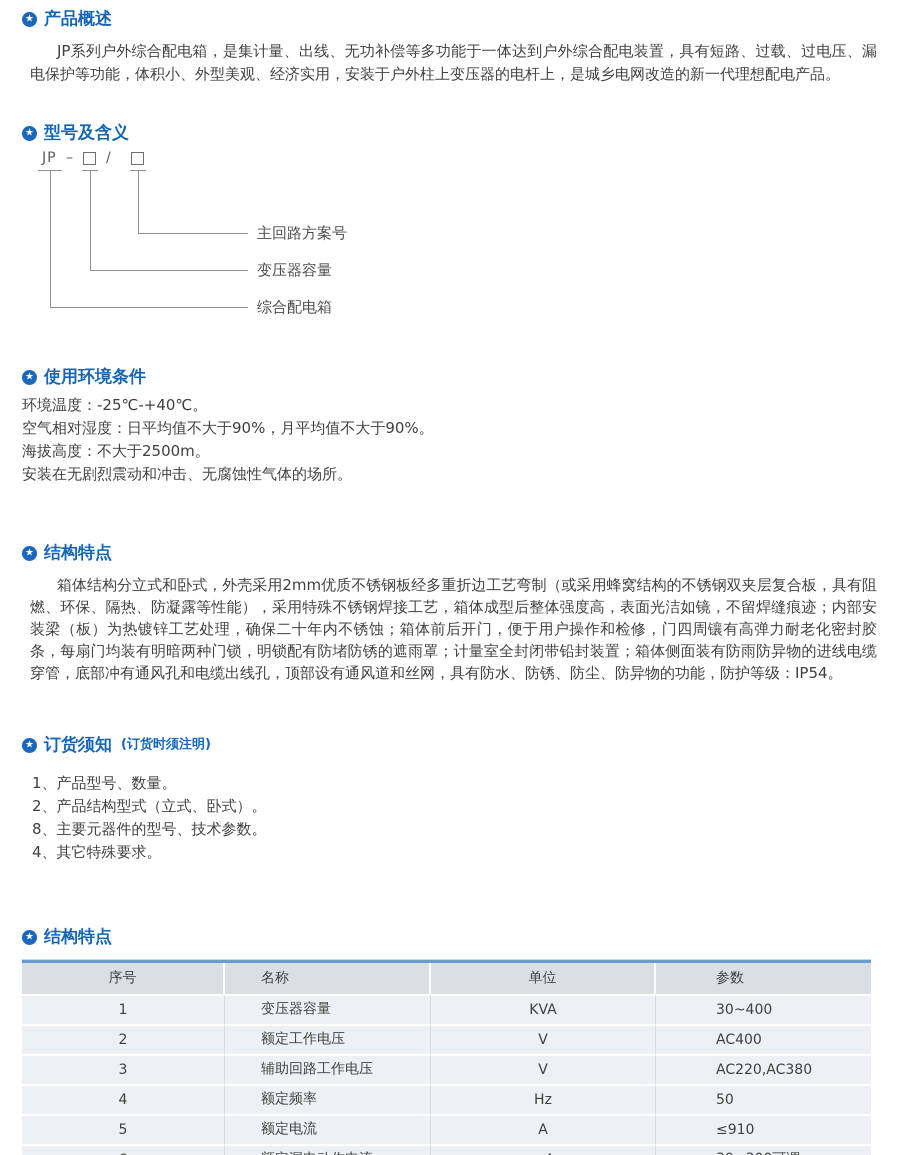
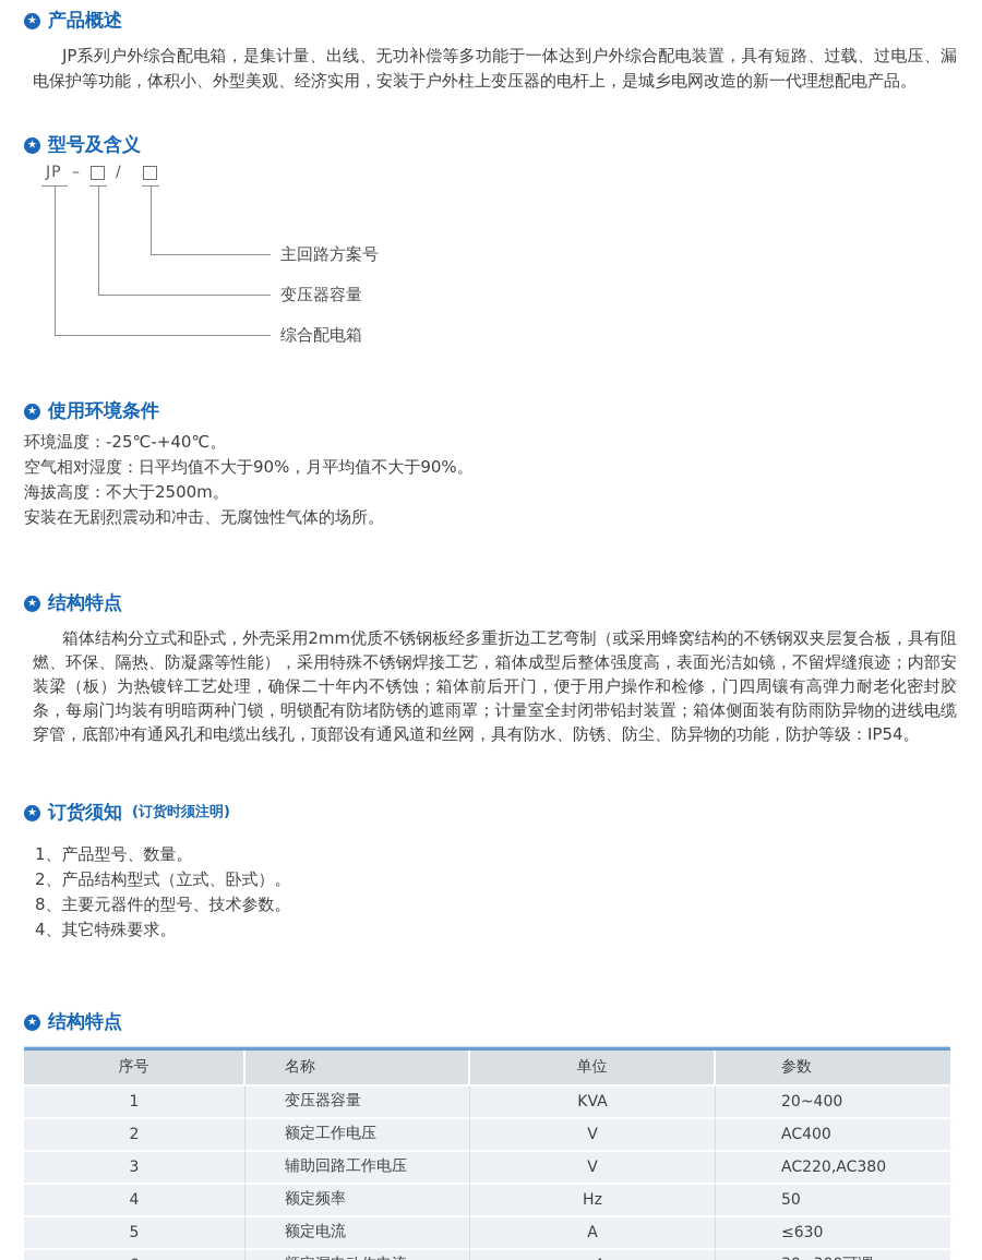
  ★
  产品概述
  JP系列户外综合配电箱，是集计量、出线、无功补偿等多功能于一体达到户外综合配电装置，具有短路、过载、过电压、漏电保护等功能，体积小、外型美观、经济实用，安装于户外柱上变压器的电杆上，是城乡电网改造的新一代理想配电产品。
  ★
  型号及含义
  JP
  –
  /
  主回路方案号
  变压器容量
  综合配电箱
  ★
  使用环境条件
  环境温度：-25℃-+40℃。
  空气相对湿度：日平均值不大于90%，月平均值不大于90%。
  海拔高度：不大于2500m。
  安装在无剧烈震动和冲击、无腐蚀性气体的场所。
  ★
  结构特点
  箱体结构分立式和卧式，外壳采用2mm优质不锈钢板经多重折边工艺弯制（或采用蜂窝结构的不锈钢双夹层复合板，具有阻燃、环保、隔热、防凝露等性能），采用特殊不锈钢焊接工艺，箱体成型后整体强度高，表面光洁如镜，不留焊缝痕迹；内部安装梁（板）为热镀锌工艺处理，确保二十年内不锈蚀；箱体前后开门，便于用户操作和检修，门四周镶有高弹力耐老化密封胶条，每扇门均装有明暗两种门锁，明锁配有防堵防锈的遮雨罩；计量室全封闭带铅封装置；箱体侧面装有防雨防异物的进线电缆穿管，底部冲有通风孔和电缆出线孔，顶部设有通风道和丝网，具有防水、防锈、防尘、防异物的功能，防护等级：IP54。
  ★
  订货须知
  (订货时须注明)
  1、产品型号、数量。
  2、产品结构型式（立式、卧式）。
  8、主要元器件的型号、技术参数。
  4、其它特殊要求。
  ★
  结构特点
  序号	名称	单位	参数
- 1	变压器容量	KVA	30~400
+ 1	变压器容量	KVA	20~400
  2	额定工作电压	V	AC400
  3	辅助回路工作电压	V	AC220,AC380
  4	额定频率	Hz	50
- 5	额定电流	A	≤910
+ 5	额定电流	A	≤630
